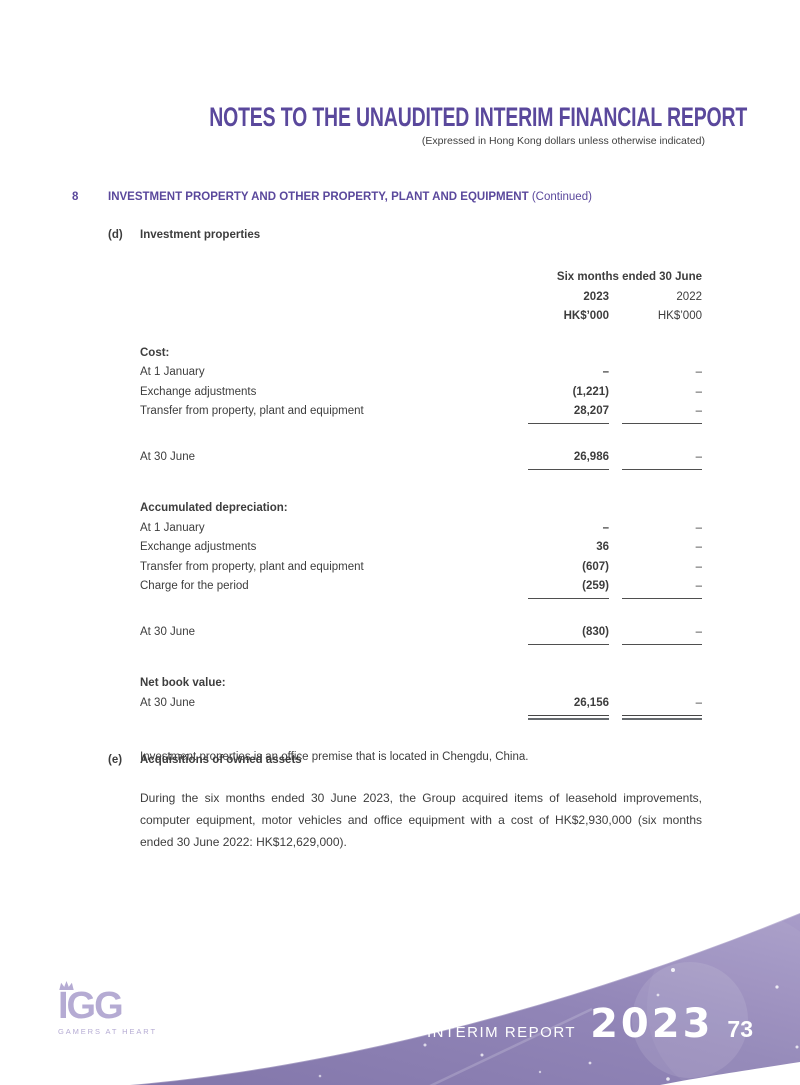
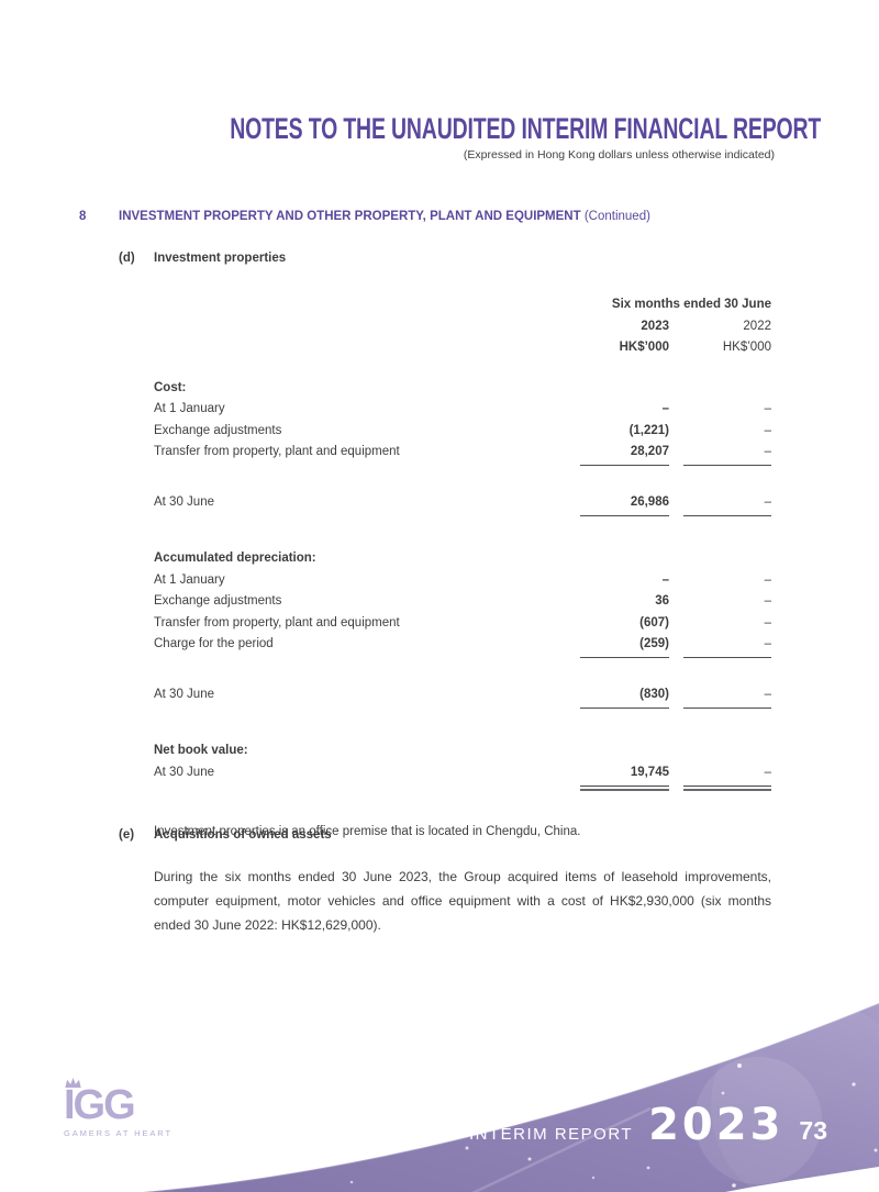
  NOTES TO THE UNAUDITED INTERIM FINANCIAL REPORT
  (Expressed in Hong Kong dollars unless otherwise indicated)
  8
  INVESTMENT PROPERTY AND OTHER PROPERTY, PLANT AND EQUIPMENT (Continued)
  (d)
  Investment properties
  Six months ended 30 June
  2023
  2022
  HK$’000
  HK$’000
  Cost:
  At 1 January
  –
  –
  Exchange adjustments
  (1,221)
  –
  Transfer from property, plant and equipment
  28,207
  –
  At 30 June
  26,986
  –
  Accumulated depreciation:
  At 1 January
  –
  –
  Exchange adjustments
  36
  –
  Transfer from property, plant and equipment
  (607)
  –
  Charge for the period
  (259)
  –
  At 30 June
  (830)
  –
  Net book value:
  At 30 June
- 26,156
+ 19,745
  –
  Investment properties is an office premise that is located in Chengdu, China.
  (e)
  Acquisitions of owned assets
  During the six months ended 30 June 2023, the Group acquired items of leasehold improvements, computer equipment, motor vehicles and office equipment with a cost of HK$2,930,000 (six months ended 30 June 2022: HK$12,629,000).
  IGG
  GAMERS AT HEART
  INTERIM REPORT
  2023
  73
